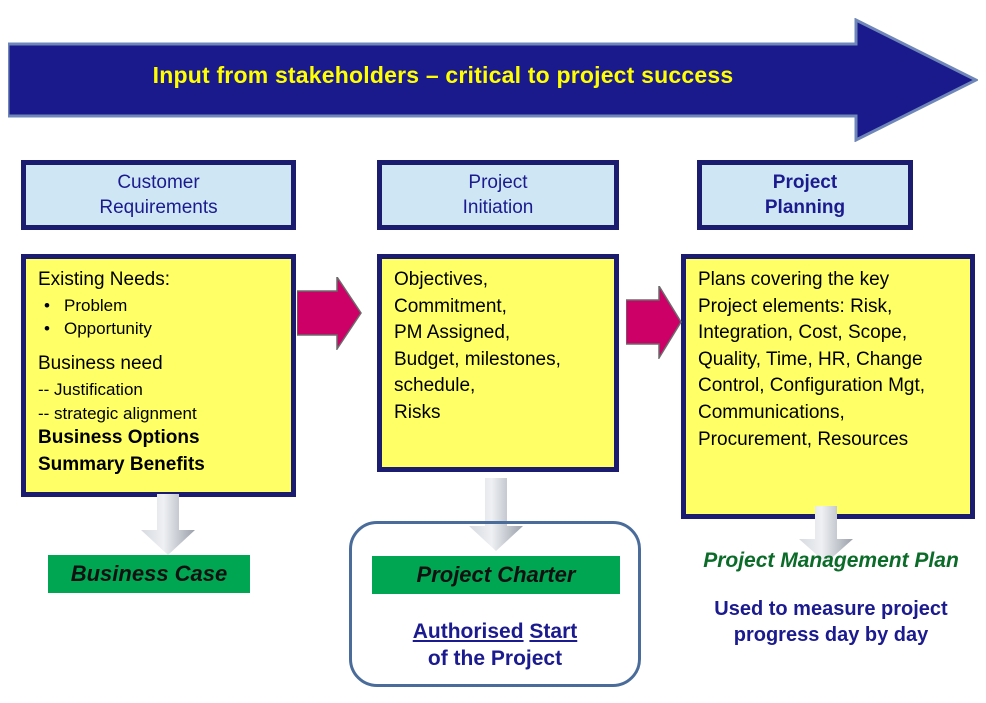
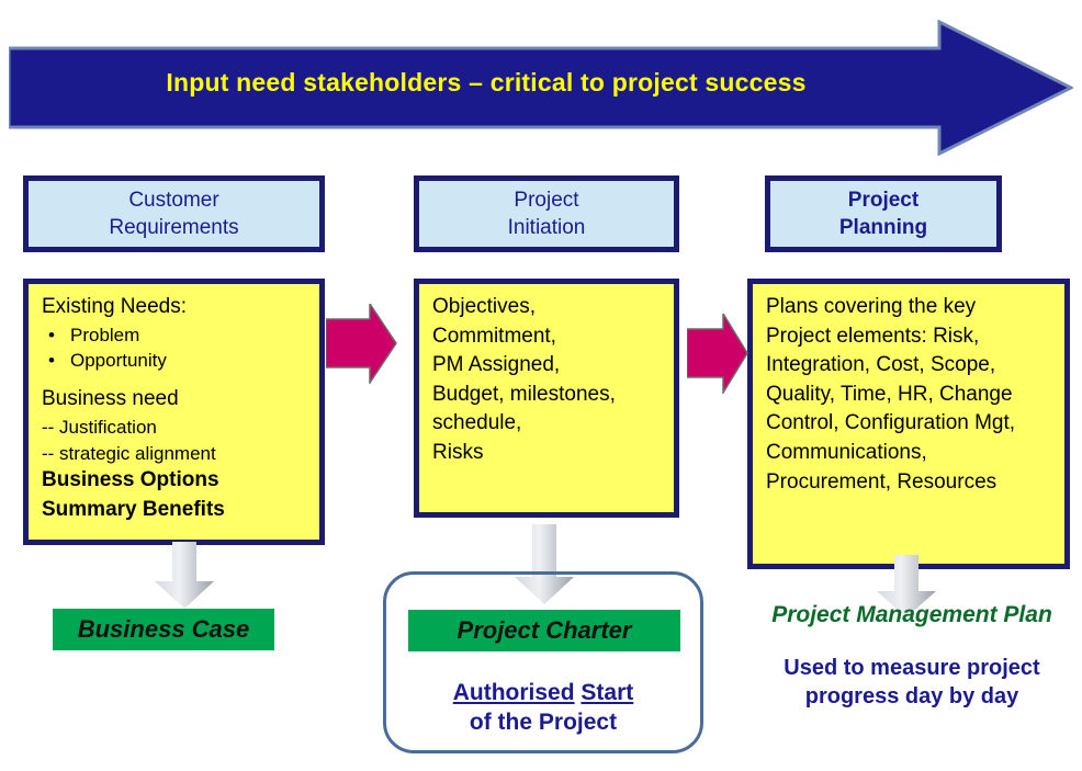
- Input from stakeholders – critical to project success
+ Input need stakeholders – critical to project success
  Customer
  Requirements
  Project
  Initiation
  Project
  Planning
  Existing Needs:
  • Problem
  • Opportunity
  Business need
  -- Justification
  -- strategic alignment
  Business Options
  Summary Benefits
  Objectives,
  Commitment,
  PM Assigned,
  Budget, milestones,
  schedule,
  Risks
  Plans covering the key
  Project elements: Risk,
  Integration, Cost, Scope,
  Quality, Time, HR, Change
  Control, Configuration Mgt,
  Communications,
  Procurement, Resources
  Business Case
  Project Charter
  Authorised Start
  of the Project
  Project Management Plan
  Used to measure project
  progress day by day
